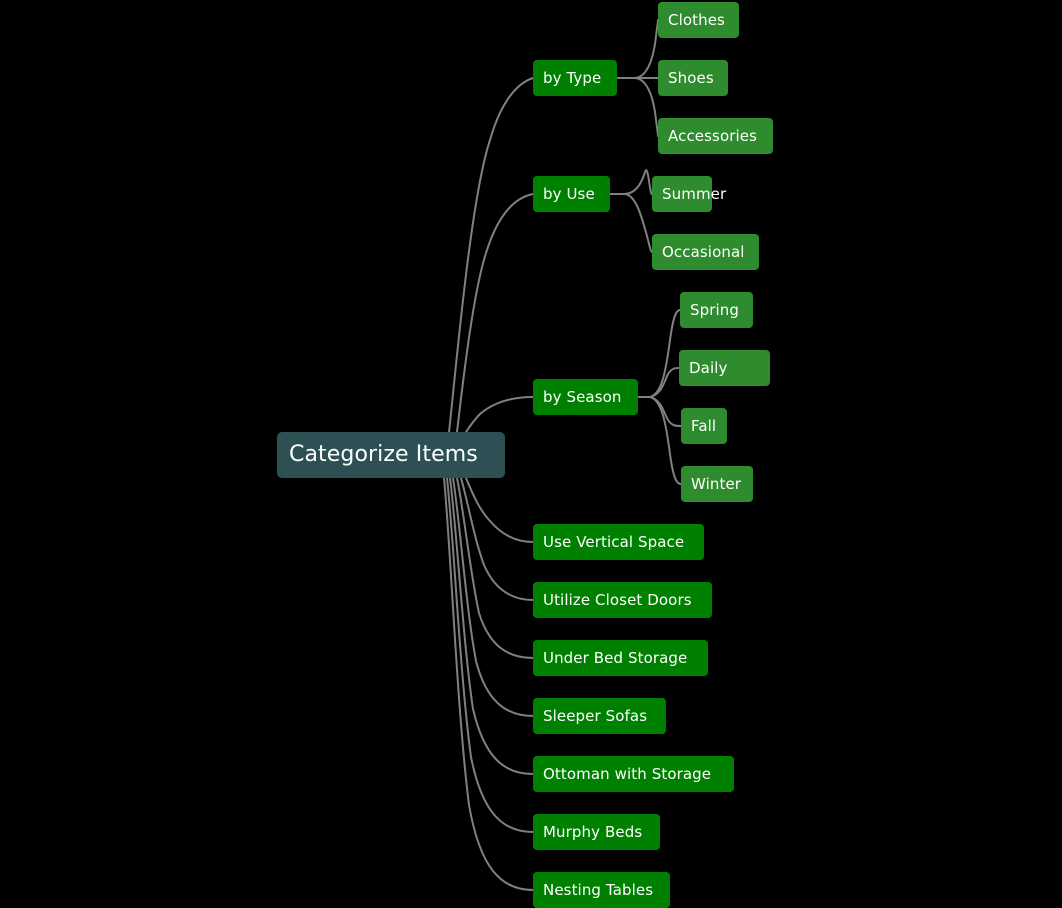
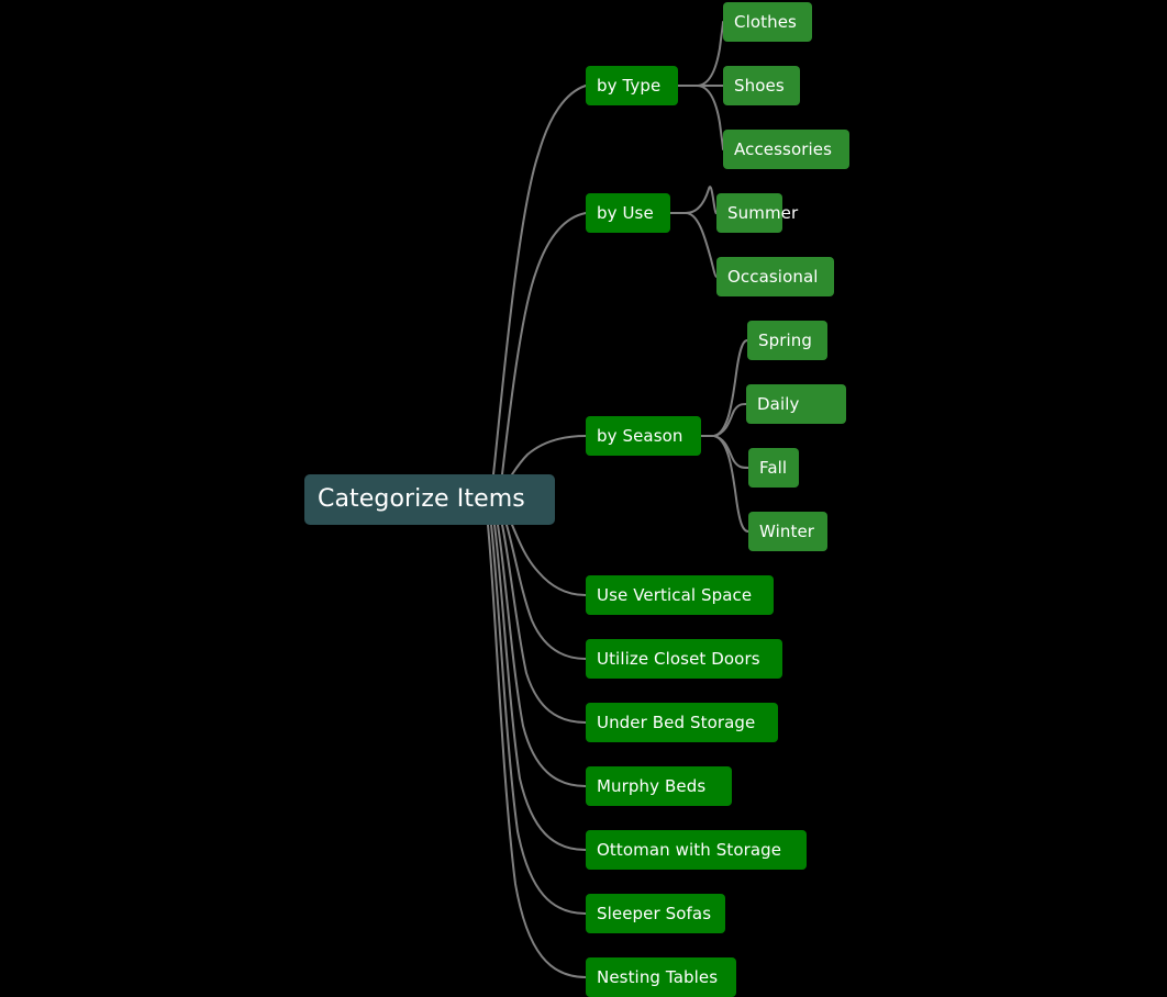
  Categorize Items
  by Type
  Clothes
  Shoes
  Accessories
  by Use
  Summer
  Occasional
  by Season
  Spring
  Daily
  Fall
  Winter
  Use Vertical Space
  Utilize Closet Doors
  Under Bed Storage
- Sleeper Sofas
+ Murphy Beds
  Ottoman with Storage
- Murphy Beds
+ Sleeper Sofas
  Nesting Tables
